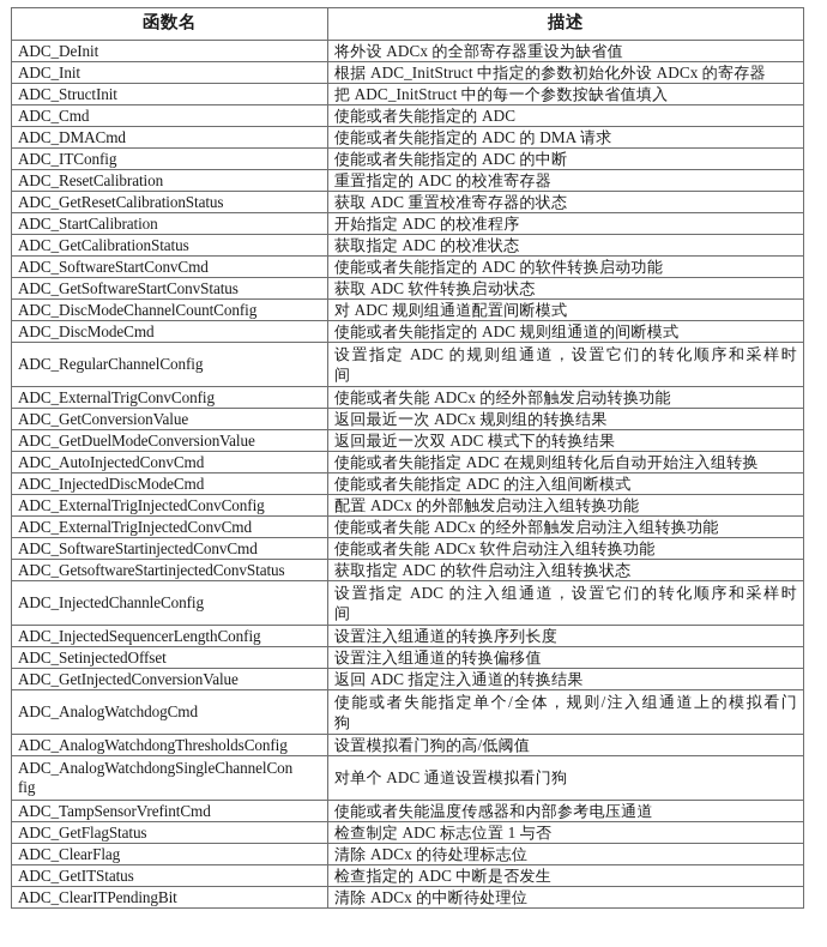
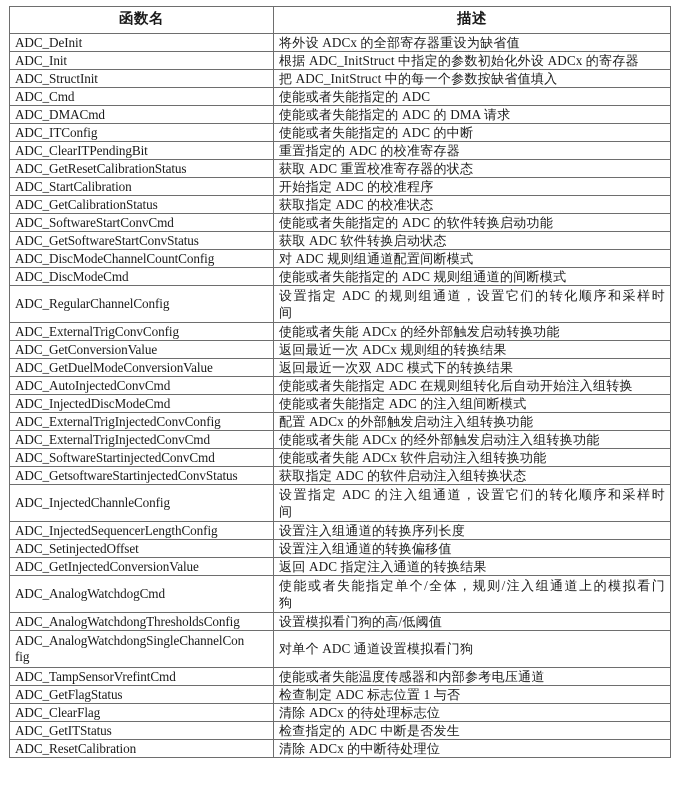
  函数名	描述
  ADC_DeInit	将外设 ADCx 的全部寄存器重设为缺省值
  ADC_Init	根据 ADC_InitStruct 中指定的参数初始化外设 ADCx 的寄存器
  ADC_StructInit	把 ADC_InitStruct 中的每一个参数按缺省值填入
  ADC_Cmd	使能或者失能指定的 ADC
  ADC_DMACmd	使能或者失能指定的 ADC 的 DMA 请求
  ADC_ITConfig	使能或者失能指定的 ADC 的中断
- ADC_ResetCalibration	重置指定的 ADC 的校准寄存器
+ ADC_ClearITPendingBit	重置指定的 ADC 的校准寄存器
  ADC_GetResetCalibrationStatus	获取 ADC 重置校准寄存器的状态
  ADC_StartCalibration	开始指定 ADC 的校准程序
  ADC_GetCalibrationStatus	获取指定 ADC 的校准状态
  ADC_SoftwareStartConvCmd	使能或者失能指定的 ADC 的软件转换启动功能
  ADC_GetSoftwareStartConvStatus	获取 ADC 软件转换启动状态
  ADC_DiscModeChannelCountConfig	对 ADC 规则组通道配置间断模式
  ADC_DiscModeCmd	使能或者失能指定的 ADC 规则组通道的间断模式
  ADC_RegularChannelConfig	设置指定 ADC 的规则组通道，设置它们的转化顺序和采样时间
  ADC_ExternalTrigConvConfig	使能或者失能 ADCx 的经外部触发启动转换功能
  ADC_GetConversionValue	返回最近一次 ADCx 规则组的转换结果
  ADC_GetDuelModeConversionValue	返回最近一次双 ADC 模式下的转换结果
  ADC_AutoInjectedConvCmd	使能或者失能指定 ADC 在规则组转化后自动开始注入组转换
  ADC_InjectedDiscModeCmd	使能或者失能指定 ADC 的注入组间断模式
  ADC_ExternalTrigInjectedConvConfig	配置 ADCx 的外部触发启动注入组转换功能
  ADC_ExternalTrigInjectedConvCmd	使能或者失能 ADCx 的经外部触发启动注入组转换功能
  ADC_SoftwareStartinjectedConvCmd	使能或者失能 ADCx 软件启动注入组转换功能
  ADC_GetsoftwareStartinjectedConvStatus	获取指定 ADC 的软件启动注入组转换状态
  ADC_InjectedChannleConfig	设置指定 ADC 的注入组通道，设置它们的转化顺序和采样时间
  ADC_InjectedSequencerLengthConfig	设置注入组通道的转换序列长度
  ADC_SetinjectedOffset	设置注入组通道的转换偏移值
  ADC_GetInjectedConversionValue	返回 ADC 指定注入通道的转换结果
  ADC_AnalogWatchdogCmd	使能或者失能指定单个/全体，规则/注入组通道上的模拟看门狗
  ADC_AnalogWatchdongThresholdsConfig	设置模拟看门狗的高/低阈值
  ADC_AnalogWatchdongSingleChannelConfig	对单个 ADC 通道设置模拟看门狗
  ADC_TampSensorVrefintCmd	使能或者失能温度传感器和内部参考电压通道
  ADC_GetFlagStatus	检查制定 ADC 标志位置 1 与否
  ADC_ClearFlag	清除 ADCx 的待处理标志位
  ADC_GetITStatus	检查指定的 ADC 中断是否发生
- ADC_ClearITPendingBit	清除 ADCx 的中断待处理位
+ ADC_ResetCalibration	清除 ADCx 的中断待处理位
